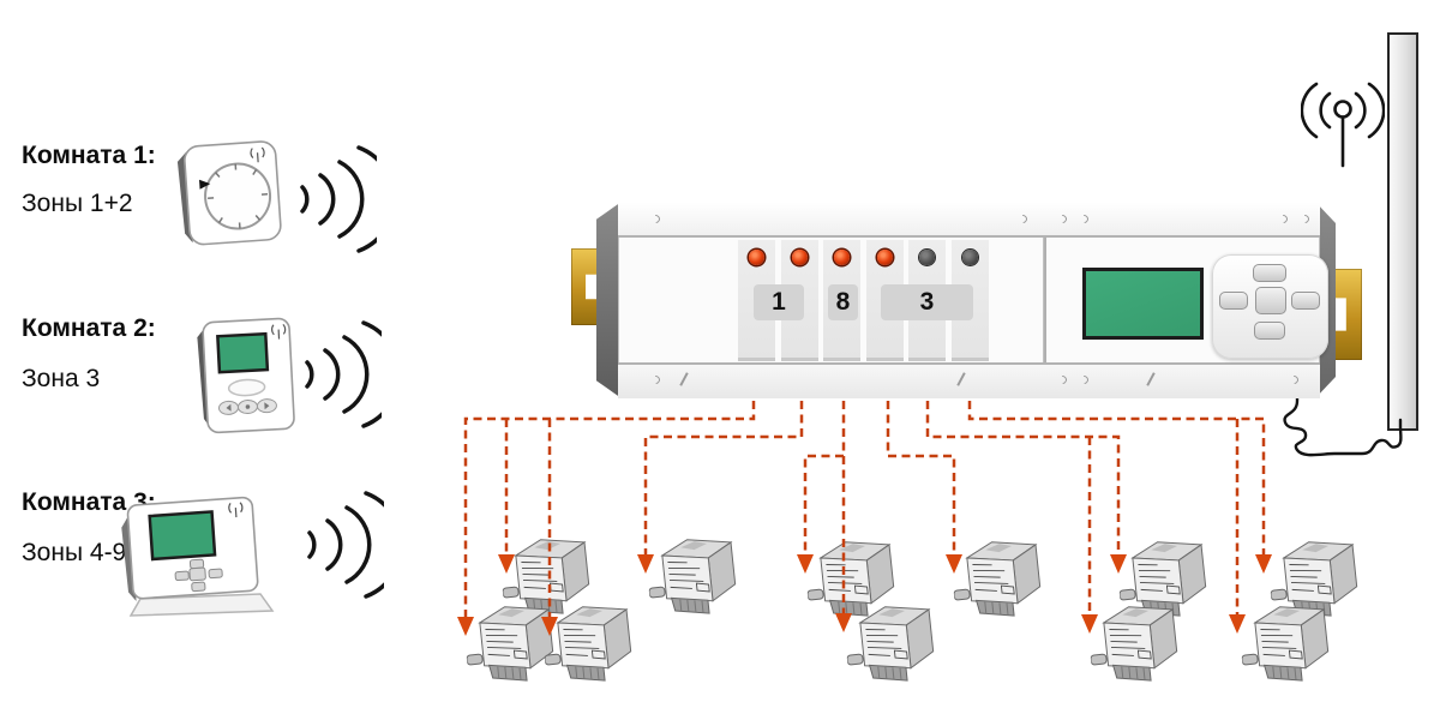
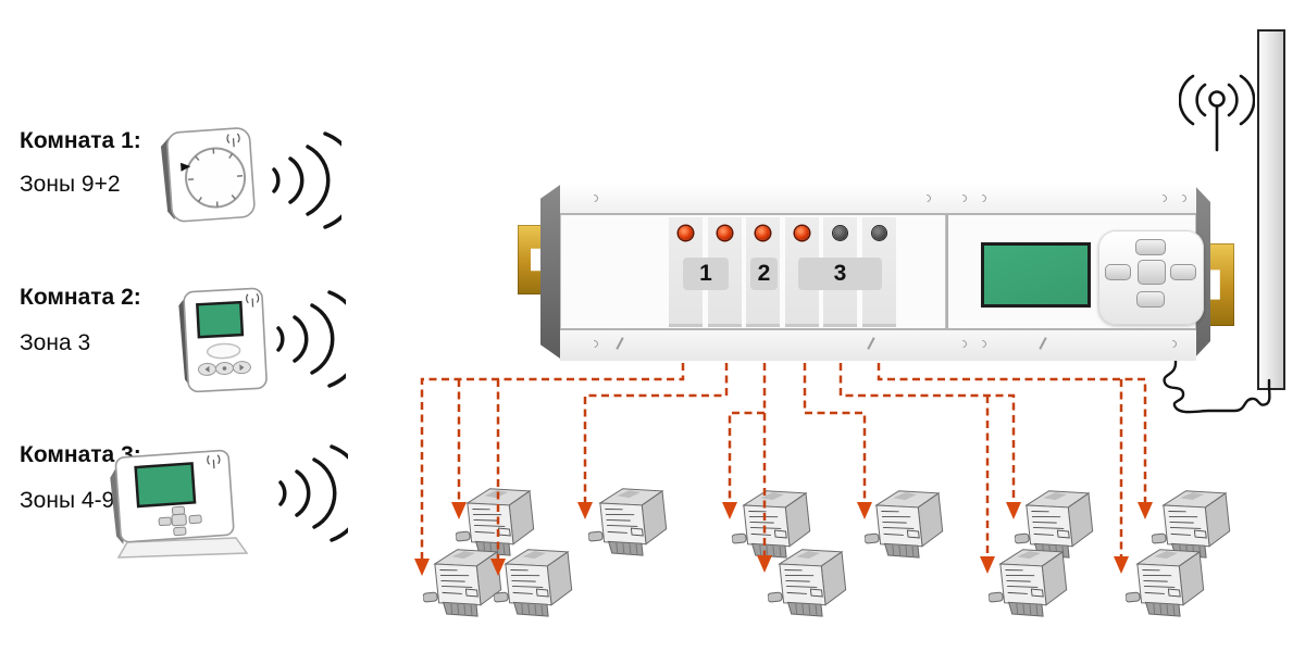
  Комната 1:
- Зоны 1+2
+ Зоны 9+2
  Комната 2:
  Зона 3
  Комната 3:
  Зоны 4-9
  1
- 8
+ 2
  3
